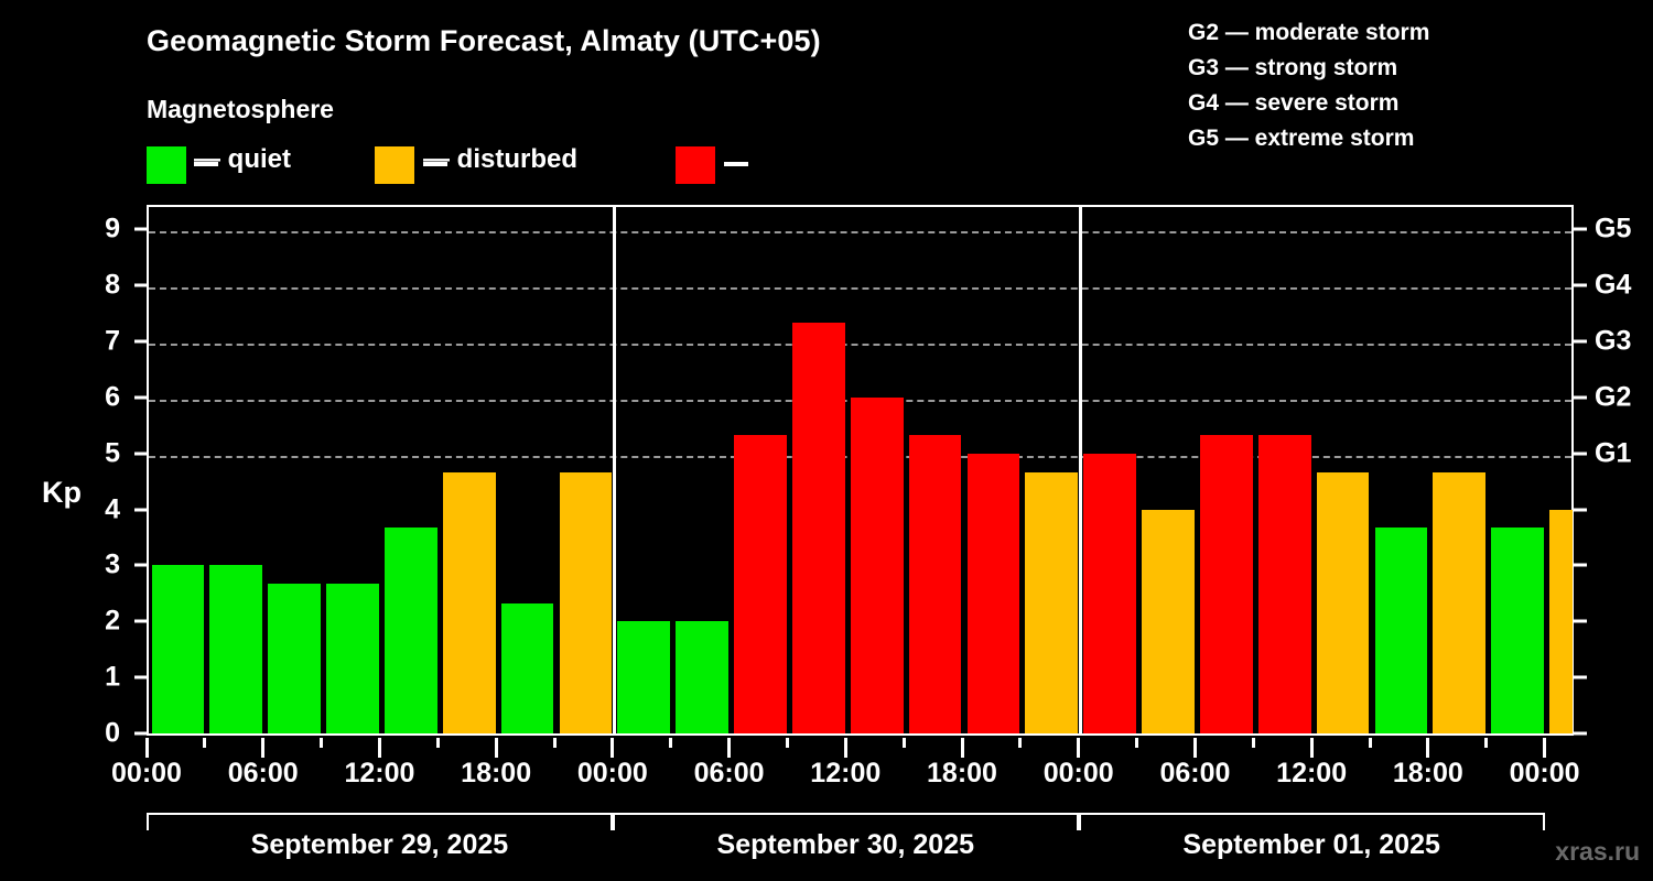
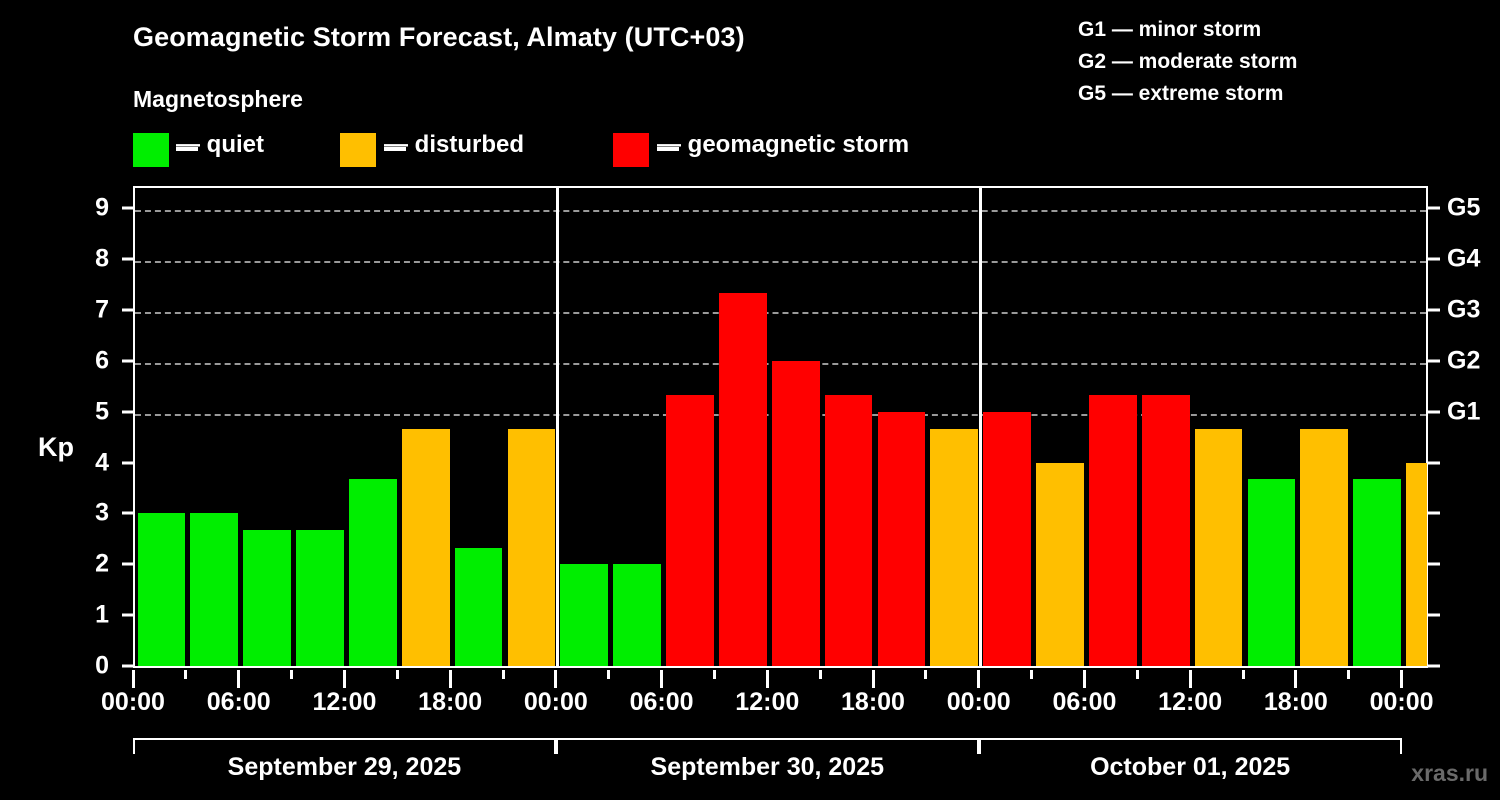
- Geomagnetic Storm Forecast, Almaty (UTC+05)
+ Geomagnetic Storm Forecast, Almaty (UTC+03)
  Magnetosphere
  — quiet
  — disturbed
+ — geomagnetic storm
+ G1 — minor storm
  G2 — moderate storm
- G3 — strong storm
- G4 — severe storm
  G5 — extreme storm
  Kp
  0
  1
  2
  3
  4
  5
  6
  7
  8
  9
  G1
  G2
  G3
  G4
  G5
  00:00
  06:00
  12:00
  18:00
  00:00
  06:00
  12:00
  18:00
  00:00
  06:00
  12:00
  18:00
  00:00
  September 29, 2025
  September 30, 2025
- September 01, 2025
+ October 01, 2025
  xras.ru
